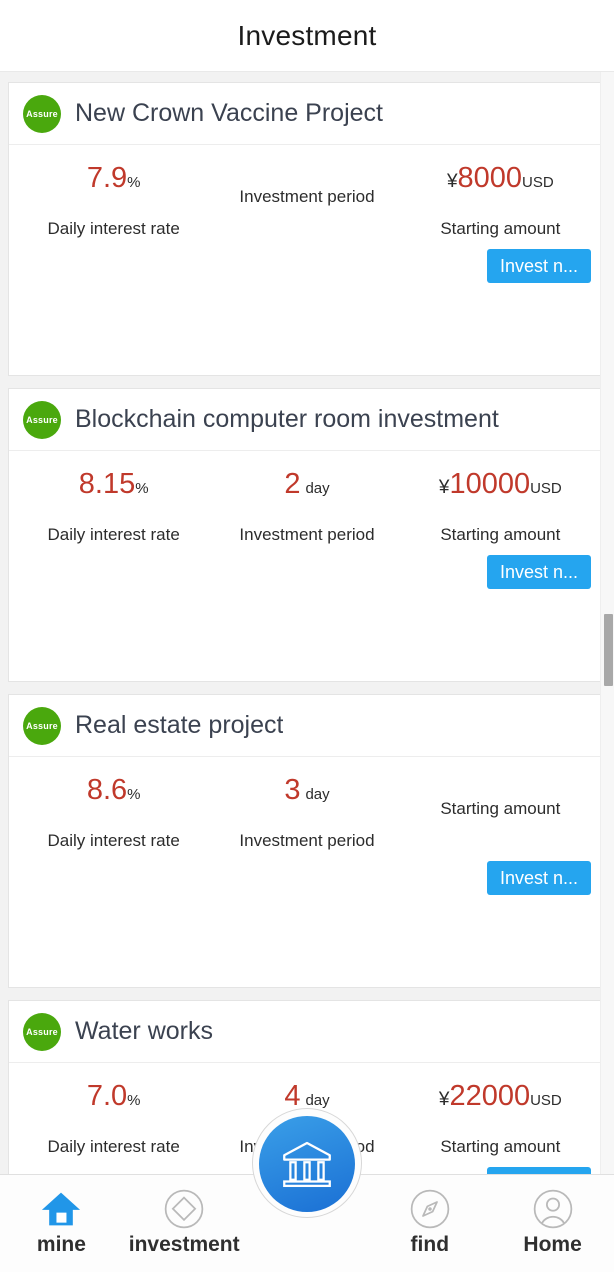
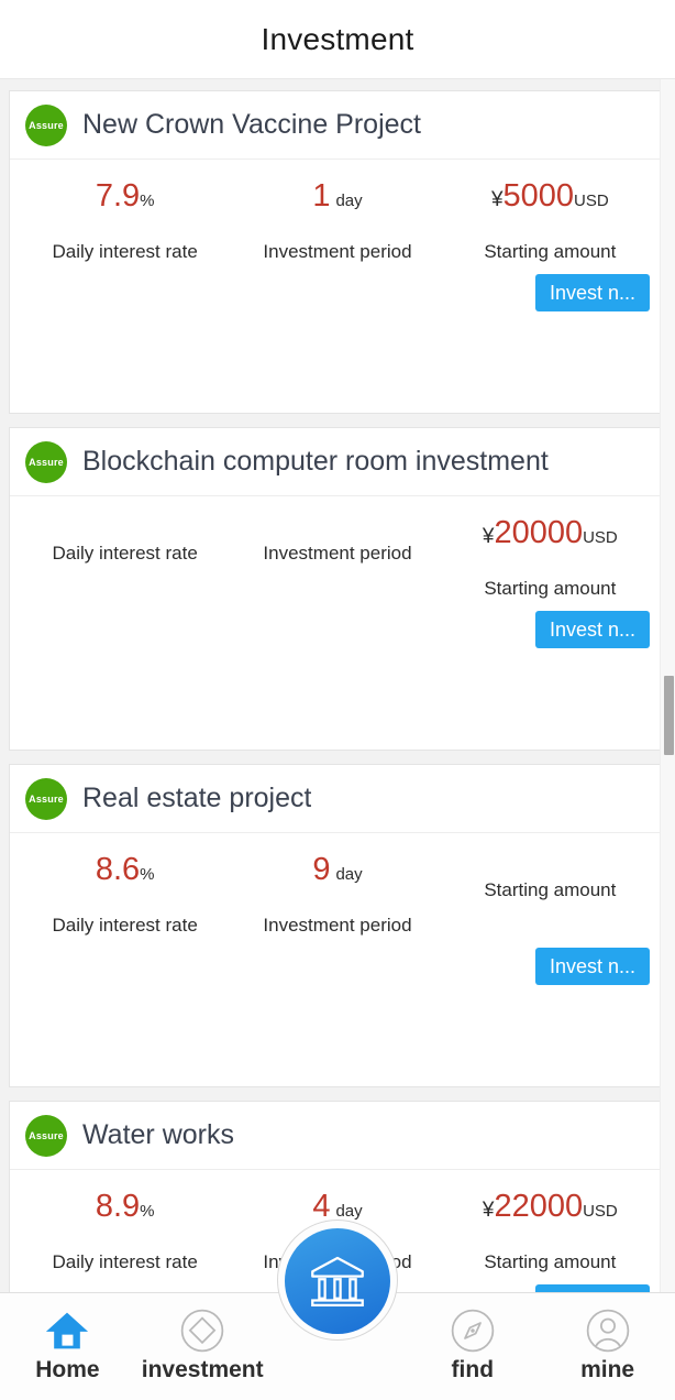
  Investment
  Assure
  New Crown Vaccine Project
  7.9%
  Daily interest rate
+ 1 day
  Investment period
- ¥8000USD
+ ¥5000USD
  Starting amount
  Invest n...
  Assure
  Blockchain computer room investment
- 8.15%
  Daily interest rate
- 2 day
  Investment period
- ¥10000USD
+ ¥20000USD
  Starting amount
  Invest n...
  Assure
  Real estate project
  8.6%
  Daily interest rate
- 3 day
+ 9 day
  Investment period
  Starting amount
  Invest n...
  Assure
  Water works
- 7.0%
+ 8.9%
  Daily interest rate
  4 day
  ¥22000USD
  Starting amount
- mine
+ Home
  investment
  find
- Home
+ mine
